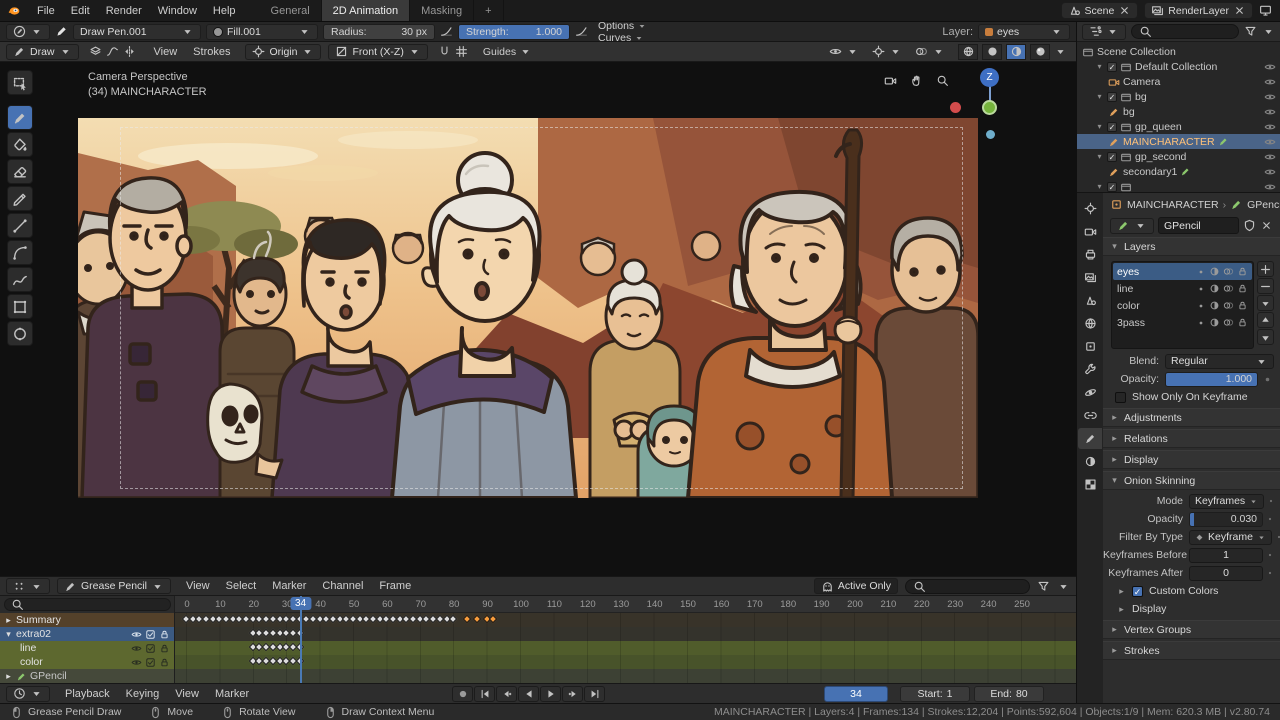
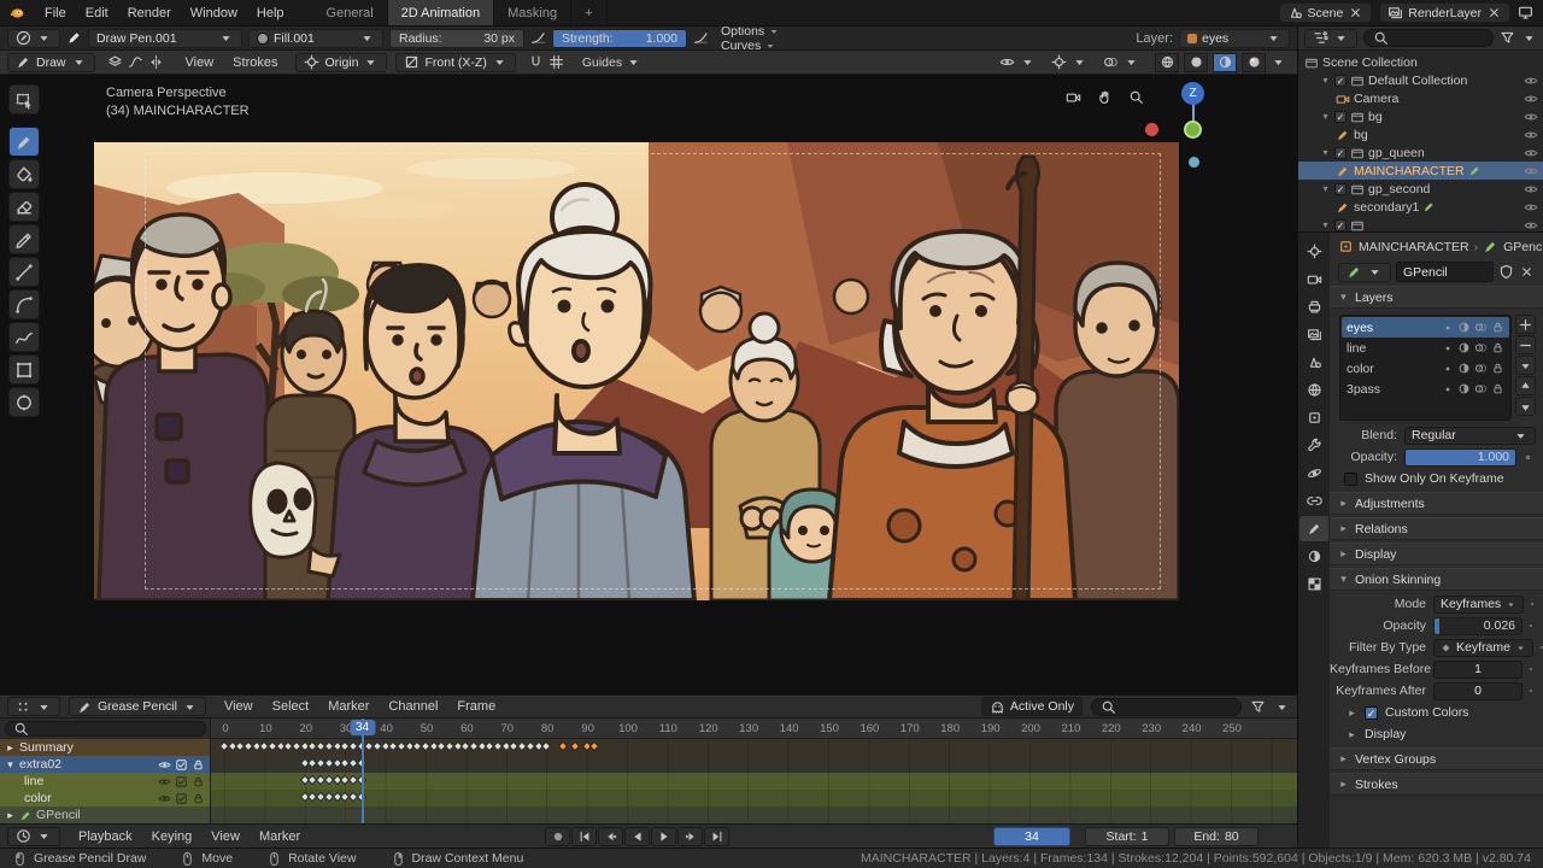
  File
  Edit
  Render
  Window
  Help
  General
  2D Animation
  Masking
  +
  Scene
  RenderLayer
  Draw Pen.001
  Fill.001
  Radius:
  30 px
  Strength:
  1.000
  Options
  Curves
  Layer:
  eyes
  Draw
  View
  Strokes
  Origin
  Front (X-Z)
  Guides
  Camera Perspective
  (34) MAINCHARACTER
  Z
  Grease Pencil
  View
  Select
  Marker
  Channel
  Frame
  Active Only
  ▸
  Summary
  ▾
  extra02
  line
  color
  ▸
  GPencil
  0
  10
  20
  40
  50
  60
  70
  80
  90
  100
  110
  120
  130
  140
  150
  160
  170
  180
  190
  200
  210
  220
  230
  240
  250
  34
  Playback
  Keying
  View
  Marker
  34
  Start:
  1
  End:
  80
  Scene Collection
  ▾
  ✓
  Default Collection
  Camera
  ▾
  ✓
  bg
  bg
  ▾
  ✓
  gp_queen
  MAINCHARACTER
  ▾
  ✓
  gp_second
  secondary1
  ▾
  ✓
  MAINCHARACTER
  ›
  GPenc
  GPencil
  ▾
  Layers
  eyes
  line
  color
  3pass
  Blend:
  Regular
  Opacity:
  1.000
  Show Only On Keyframe
  ▸
  Adjustments
  ▸
  Relations
  ▸
  Display
  ▾
  Onion Skinning
  Mode
  Keyframes
  Opacity
- 0.030
+ 0.026
  Filter By Type
  Keyframe
  Keyframes Before
  1
  Keyframes After
  0
  ▸
  ✓
  Custom Colors
  ▸
  Display
  ▸
  Vertex Groups
  ▸
  Strokes
  Grease Pencil Draw
  Move
  Rotate View
  Draw Context Menu
  MAINCHARACTER | Layers:4 | Frames:134 | Strokes:12,204 | Points:592,604 | Objects:1/9 | Mem: 620.3 MB | v2.80.74
